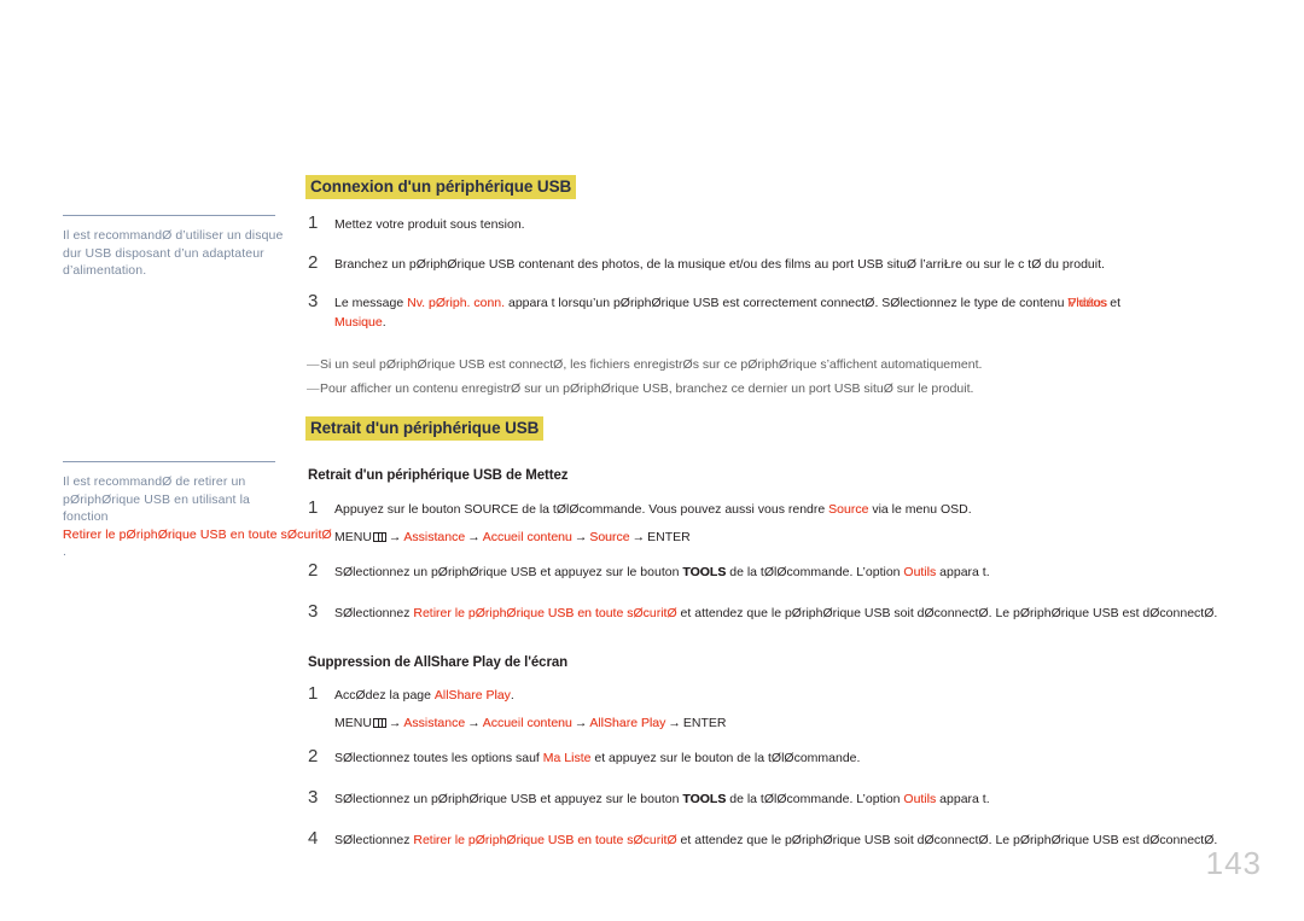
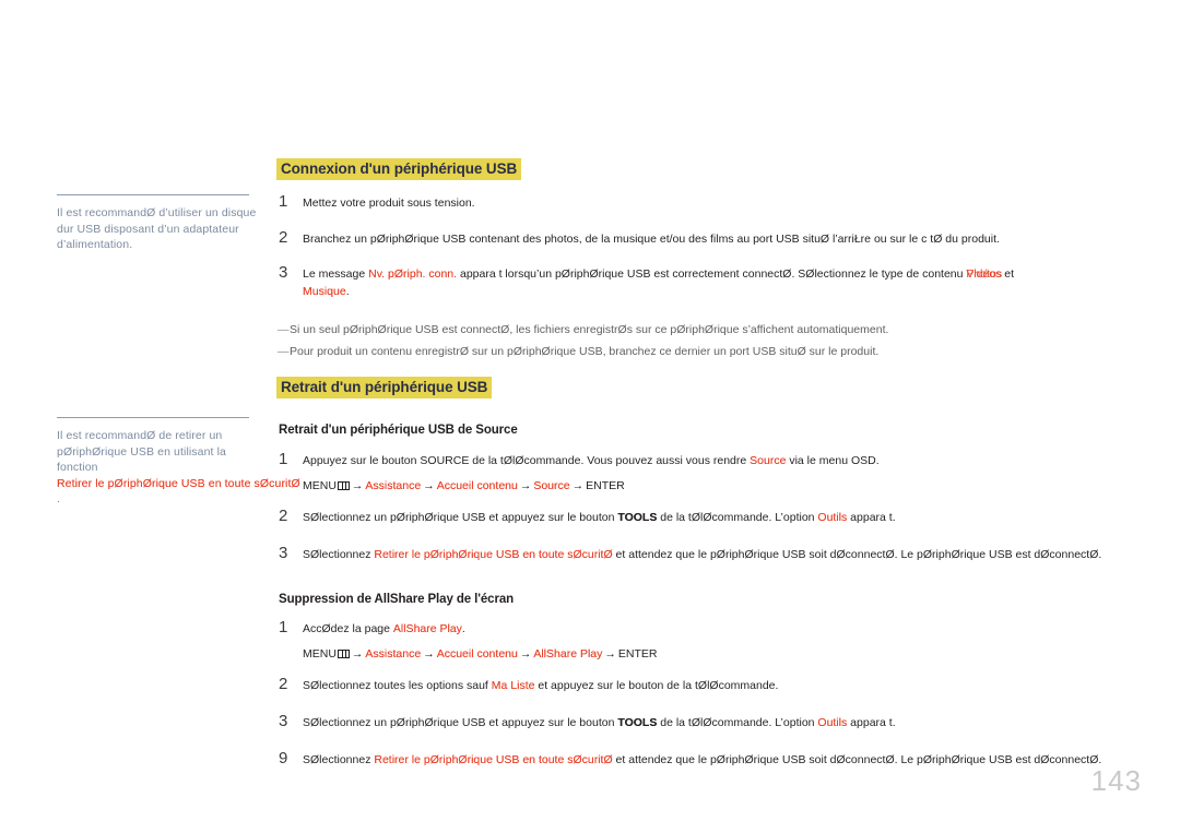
  Il est recommandØ d’utiliser un disque dur USB disposant d’un adaptateur d’alimentation.
  Il est recommandØ de retirer un pØriphØrique USB en utilisant la fonction Retirer le pØriphØrique USB en toute sØcuritØ
  Retirer le pØriphØrique USB en toute sØcuritØ
  .
  Connexion d'un périphérique USB
  1
  Mettez votre produit sous tension.
  2
  Branchez un pØriphØrique USB contenant des photos, de la musique et/ou des films au port USB situØ l’arriŁre ou sur le c tØ du produit.
  3
  Le message Nv. pØriph. conn.
  Nv. pØriph. conn.
  appara t lorsqu’un pØriphØrique USB est correctement connectØ. SØlectionnez le type de contenu Vidéos
  Photos
  et
  Musique
  .
  —
  Si un seul pØriphØrique USB est connectØ, les fichiers enregistrØs sur ce pØriphØrique s’affichent automatiquement.
  —
- Pour afficher un contenu enregistrØ sur un pØriphØrique USB, branchez ce dernier un port USB situØ sur le produit.
+ Pour produit un contenu enregistrØ sur un pØriphØrique USB, branchez ce dernier un port USB situØ sur le produit.
  Retrait d'un périphérique USB
- Retrait d'un périphérique USB de Mettez
+ Retrait d'un périphérique USB de Source
  1
  Appuyez sur le bouton SOURCE de la tØlØcommande. Vous pouvez aussi vous rendre Source
  Source
  via le menu OSD.
  MENU → Assistance
  Assistance
  → Accueil contenu
  Accueil contenu
  → Source
  Source
  → ENTER
  2
  SØlectionnez un pØriphØrique USB et appuyez sur le bouton TOOLS
  TOOLS
  de la tØlØcommande. L’option Outils
  Outils
  appara t.
  3
  SØlectionnez Retirer le pØriphØrique USB en toute sØcuritØ
  Retirer le pØriphØrique USB en toute sØcuritØ
  et attendez que le pØriphØrique USB soit dØconnectØ. Le pØriphØrique USB est dØconnectØ.
  Suppression de AllShare Play de l'écran
  1
  AccØdez la page AllShare Play
  AllShare Play
  .
  MENU → Assistance
  Assistance
  → Accueil contenu
  Accueil contenu
  → AllShare Play
  AllShare Play
  → ENTER
  2
  SØlectionnez toutes les options sauf Ma Liste
  Ma Liste
  et appuyez sur le bouton de la tØlØcommande.
  3
  SØlectionnez un pØriphØrique USB et appuyez sur le bouton TOOLS
  TOOLS
  de la tØlØcommande. L’option Outils
  Outils
  appara t.
- 4
+ 9
  SØlectionnez Retirer le pØriphØrique USB en toute sØcuritØ
  Retirer le pØriphØrique USB en toute sØcuritØ
  et attendez que le pØriphØrique USB soit dØconnectØ. Le pØriphØrique USB est dØconnectØ.
  143
